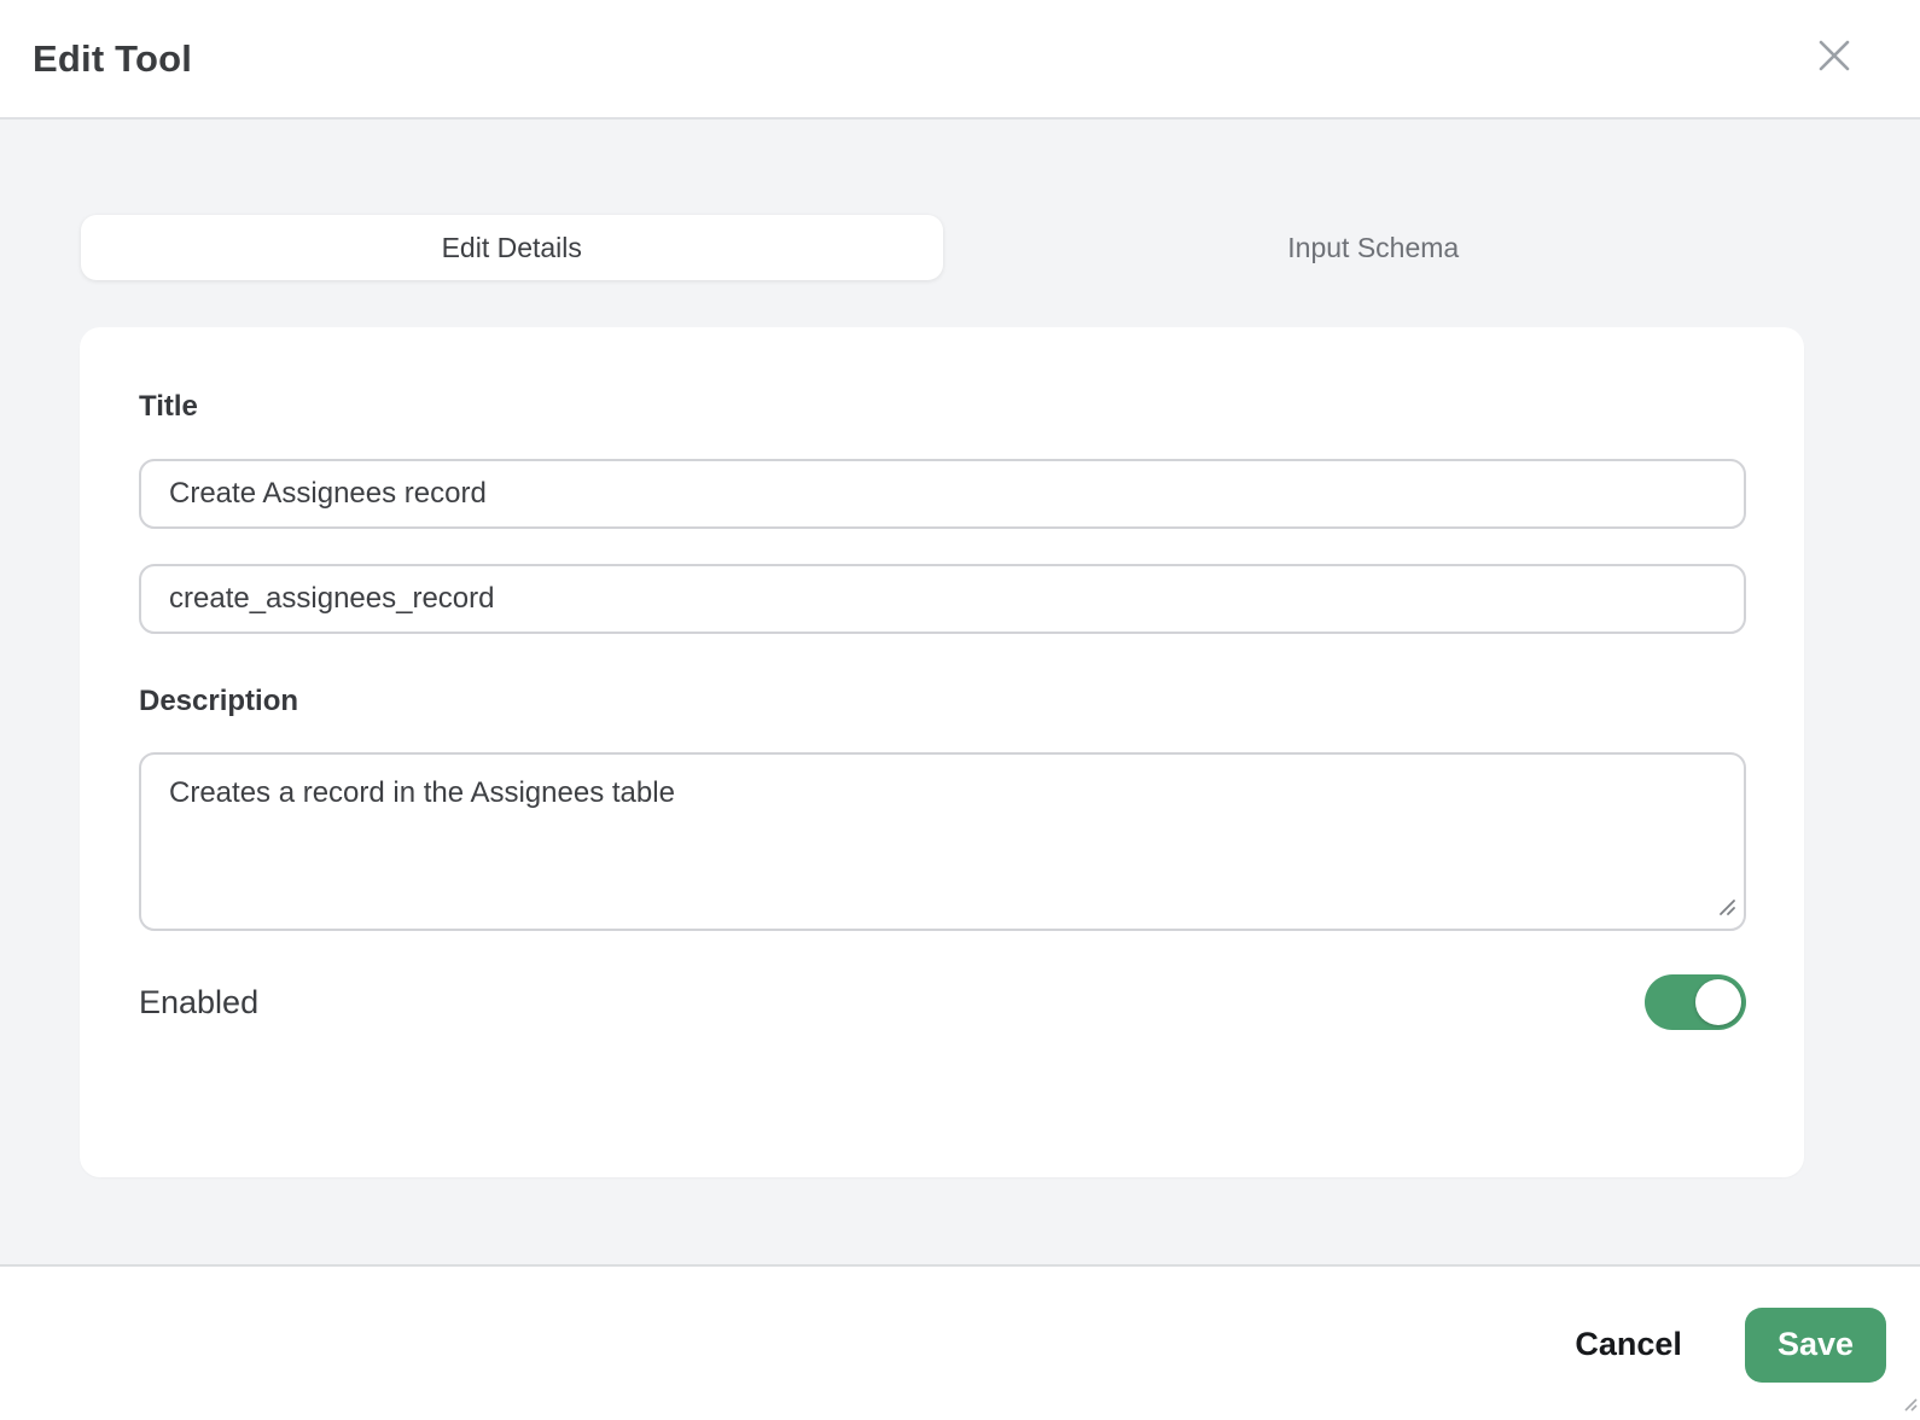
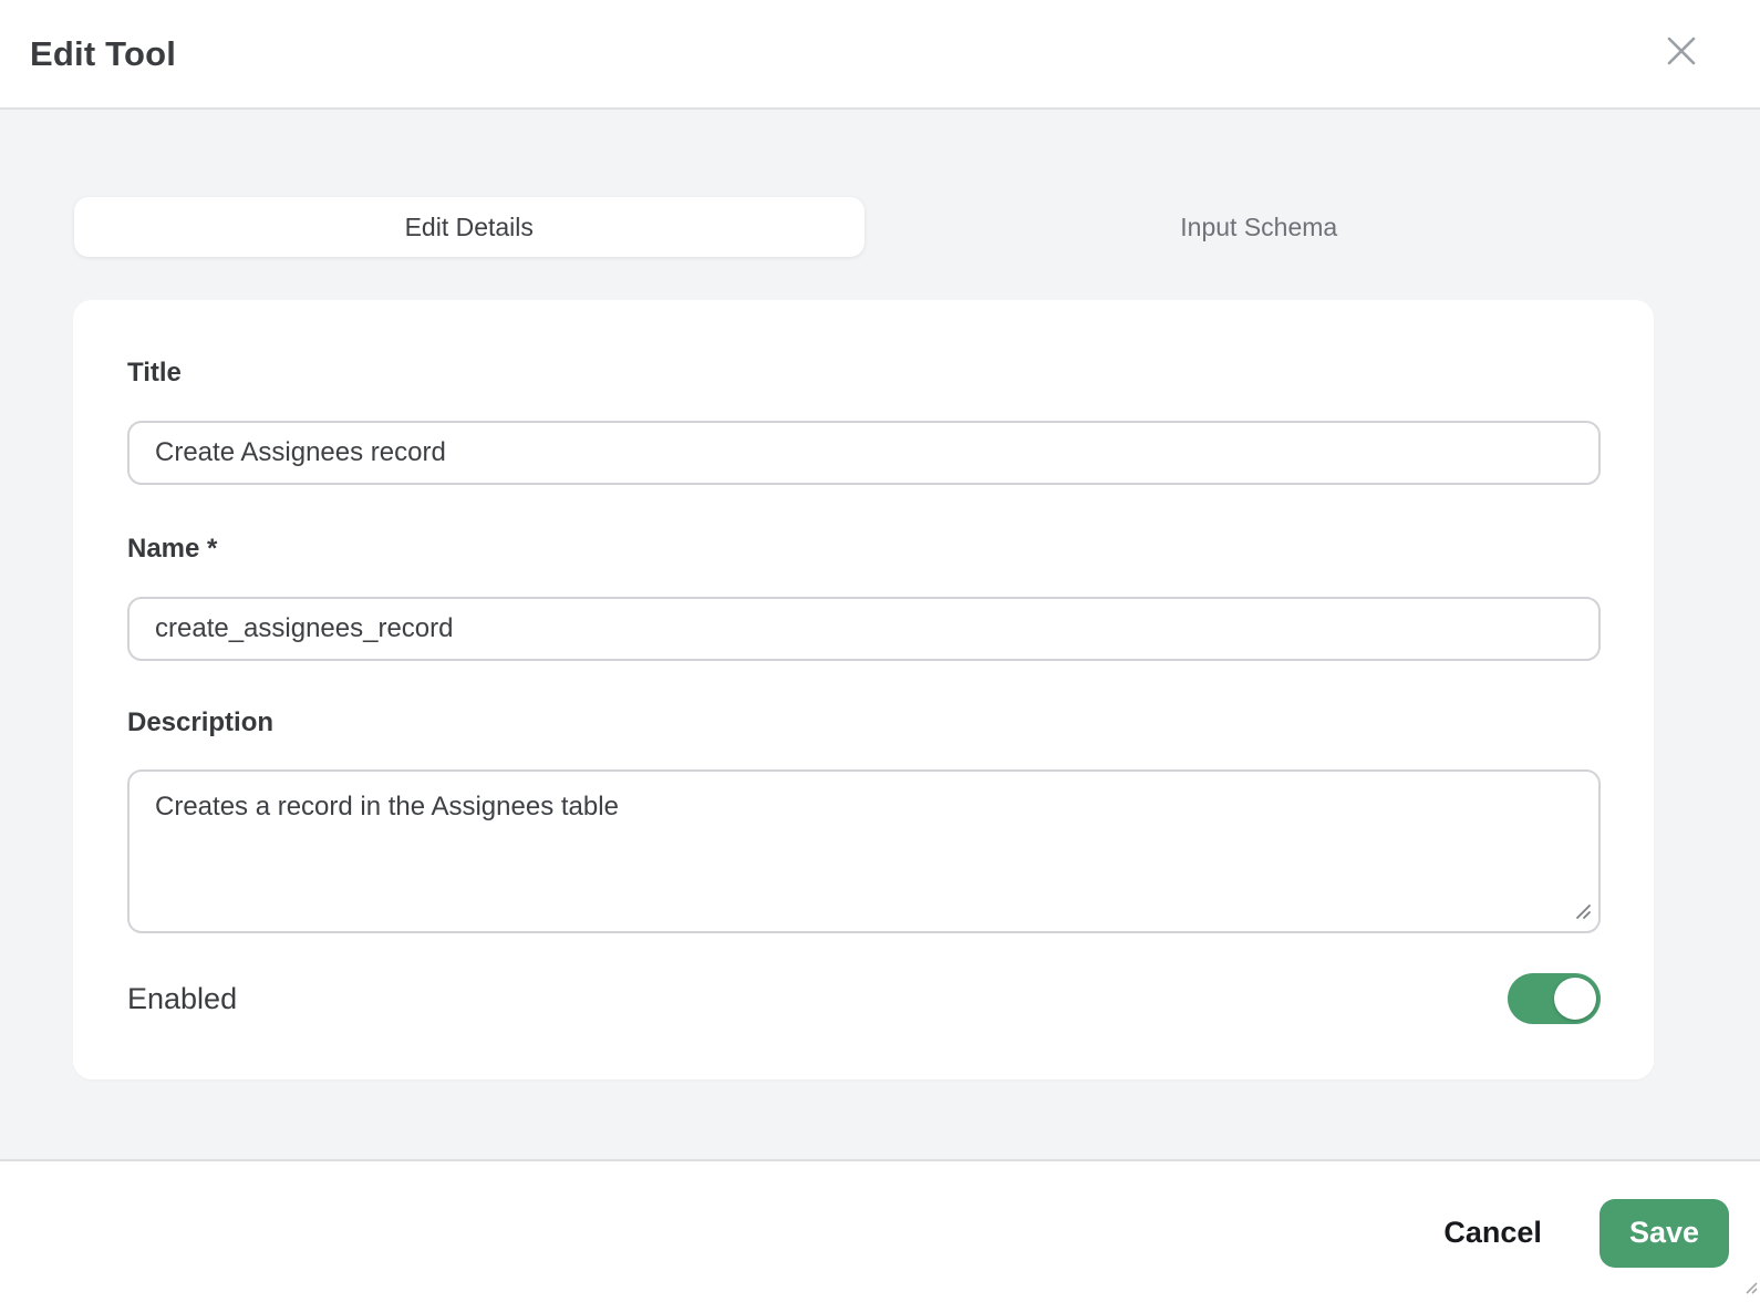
  Edit Tool
  Edit Details
  Input Schema
  Title
  Create Assignees record
+ Name *
  create_assignees_record
  Description
  Creates a record in the Assignees table
  Enabled
  Cancel
  Save
